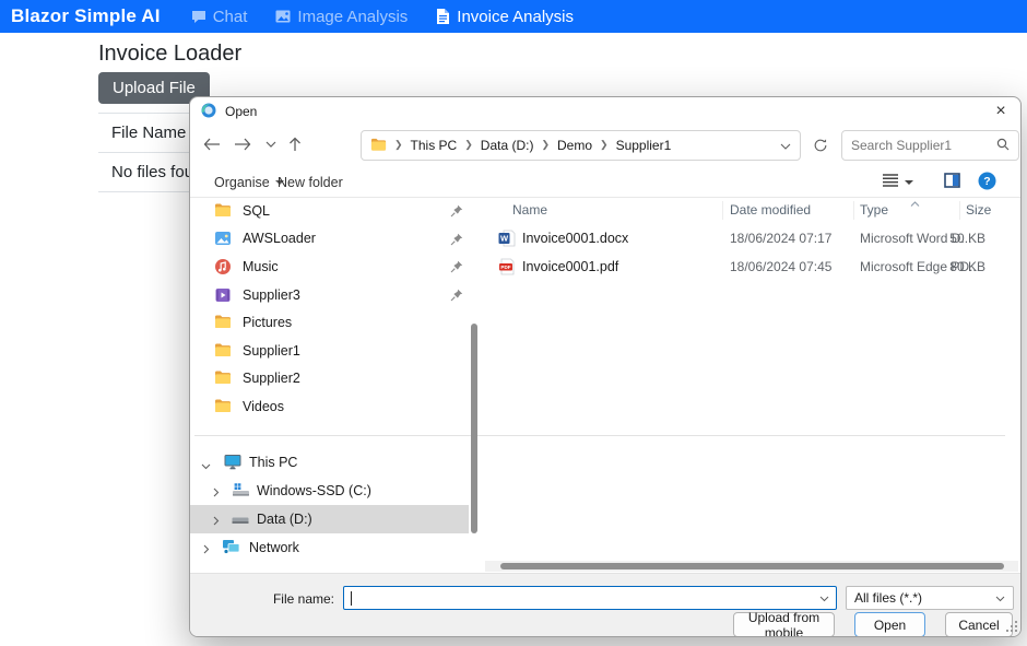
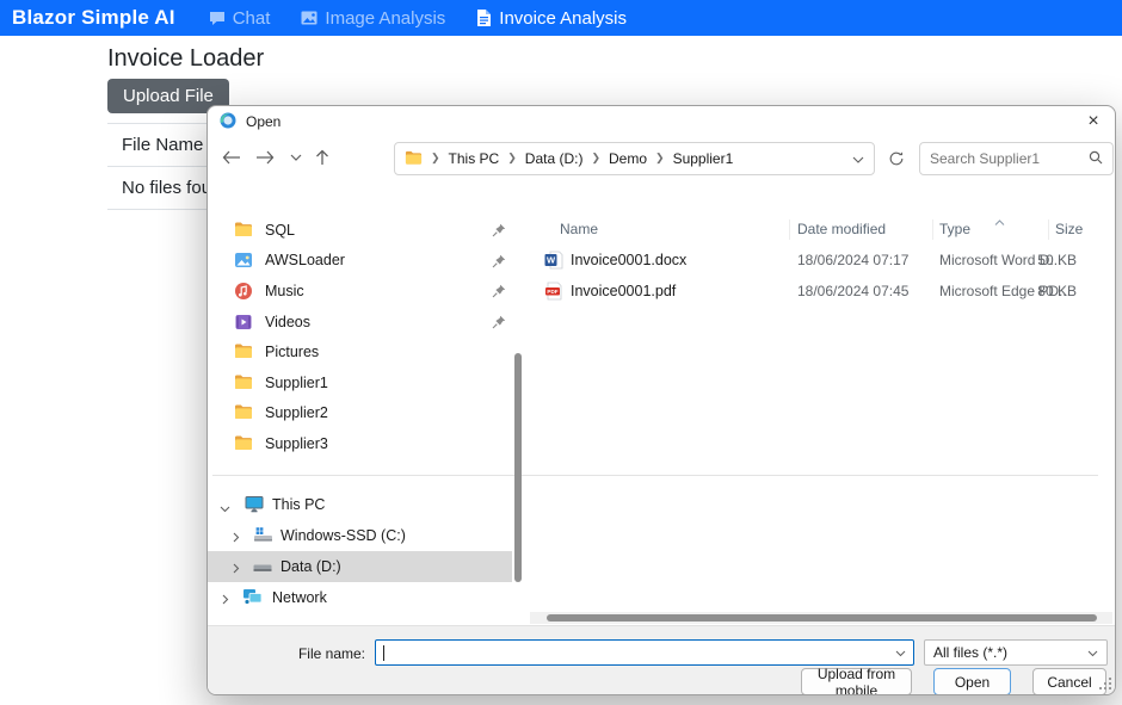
  Blazor Simple AI
  Chat
  Image Analysis
  Invoice Analysis
  Invoice Loader
  Upload File
  File Name
  No files fo
  Open
  ×
  ❯
  This PC
  ❯
  Data (D:)
  ❯
  Demo
  ❯
  Supplier1
  Search Supplier1
- Organise
- New folder
- ?
  SQL
  AWSLoader
  Music
- Supplier3
+ Videos
  Pictures
  Supplier1
  Supplier2
- Videos
+ Supplier3
  This PC
  Windows-SSD (C:)
  Data (D:)
  Network
  Name
  Date modified
  Type
  Size
  W
  Invoice0001.docx
  18/06/2024 07:17
  Microsoft Word D...
  50 KB
  Invoice0001.pdf
  18/06/2024 07:45
  Microsoft Edge PD...
  80 KB
  File name:
  All files (*.*)
  Upload from mobile
  Open
  Cancel
